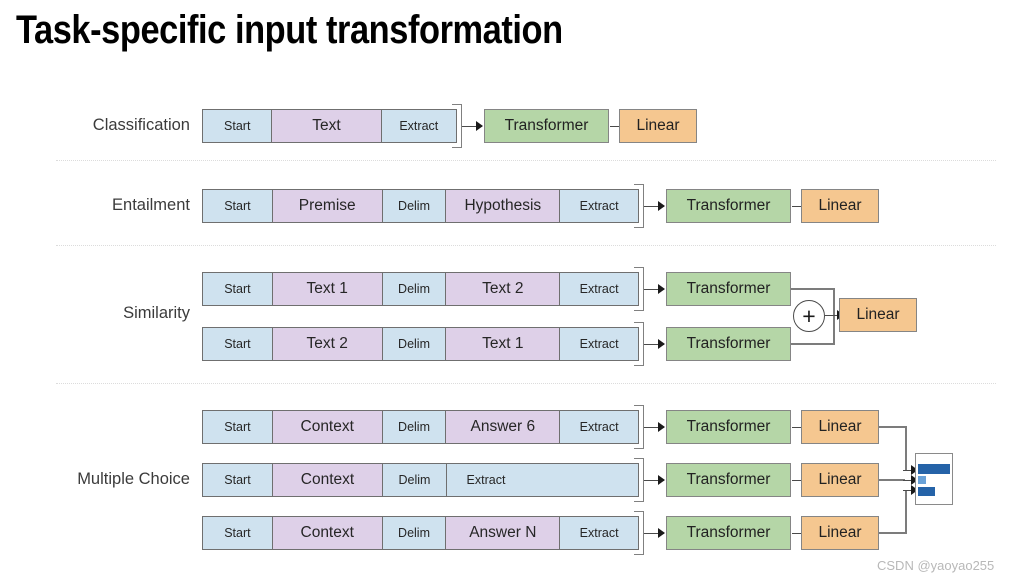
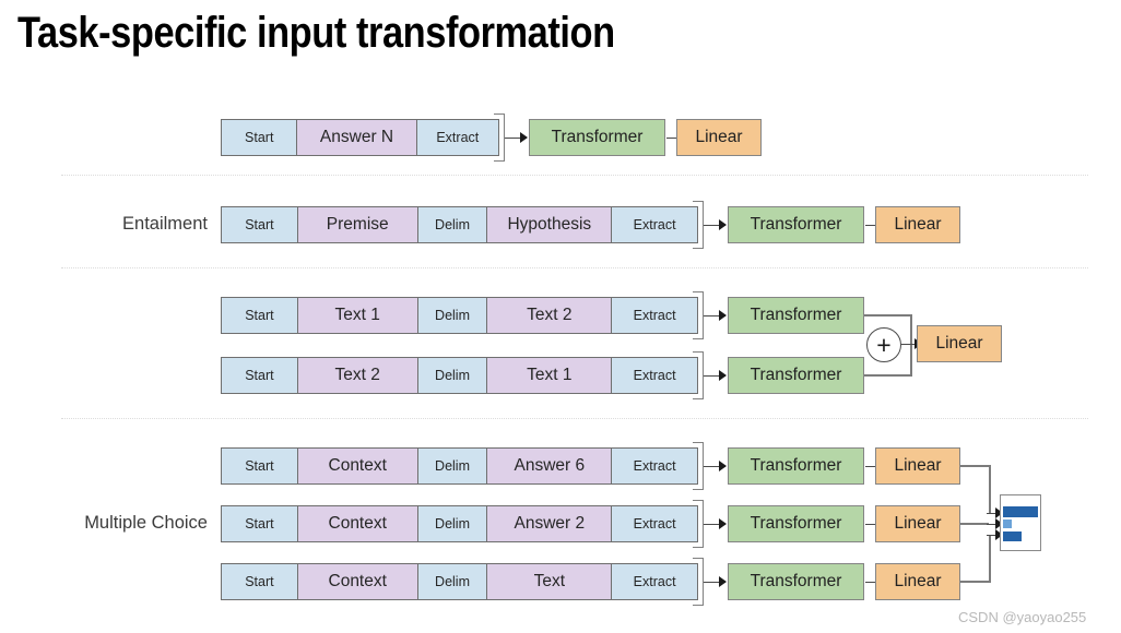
  Task-specific input transformation
- Classification
  Start
- Text
+ Answer N
  Extract
  Transformer
  Linear
  Entailment
  Start
  Premise
  Delim
  Hypothesis
  Extract
  Transformer
  Linear
- Similarity
  Start
  Text 1
  Delim
  Text 2
  Extract
  Start
  Text 2
  Delim
  Text 1
  Extract
  Transformer
  Transformer
  +
  Linear
  Multiple Choice
  Start
  Context
  Delim
  Answer 6
  Extract
  Start
  Context
  Delim
+ Answer 2
  Extract
  Start
  Context
  Delim
- Answer N
+ Text
  Extract
  Transformer
  Transformer
  Transformer
  Linear
  Linear
  Linear
  CSDN @yaoyao255
